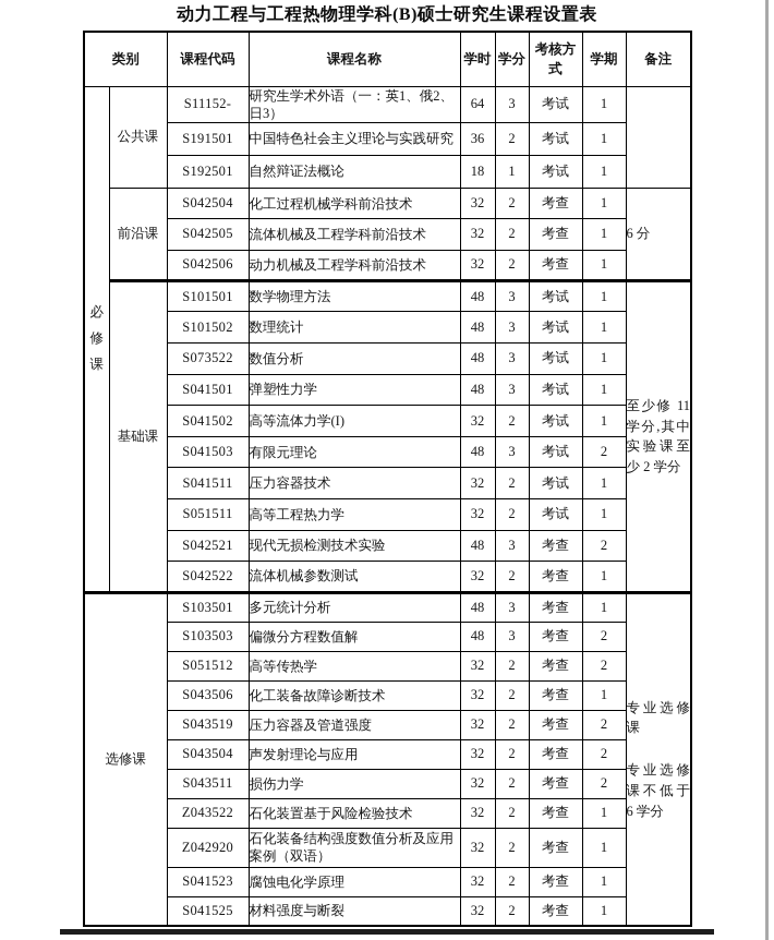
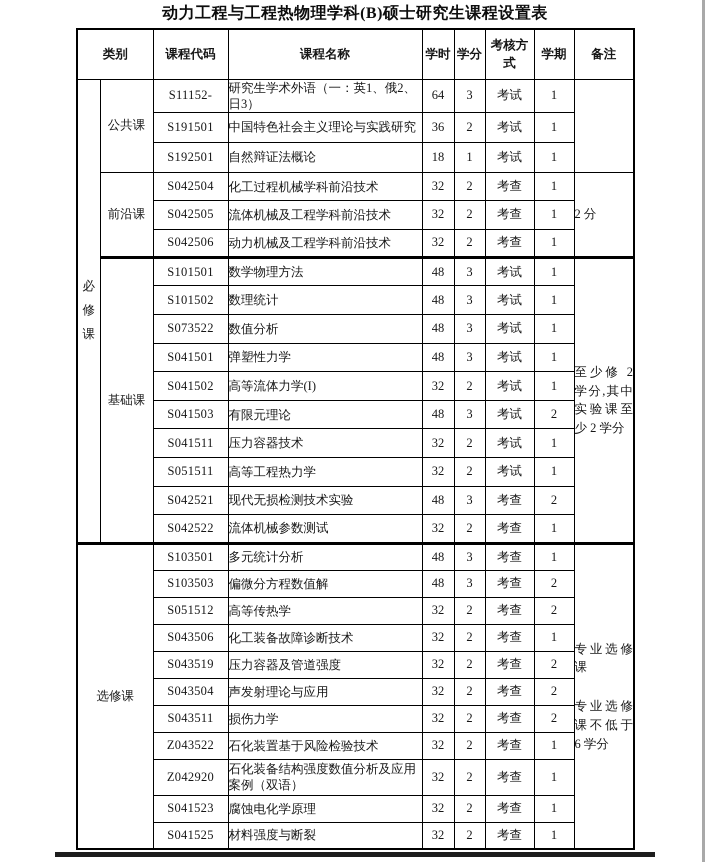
  动力工程与工程热物理学科(B)硕士研究生课程设置表
  类别	课程代码	课程名称	学时	学分	考核方式	学期	备注
  必修课	公共课	S11152-	研究生学术外语（一：英1、俄2、日3）	64	3	考试	1
  S191501	中国特色社会主义理论与实践研究	36	2	考试	1
  S192501	自然辩证法概论	18	1	考试	1
- 前沿课	S042504	化工过程机械学科前沿技术	32	2	考查	1	6 分
+ 前沿课	S042504	化工过程机械学科前沿技术	32	2	考查	1	2 分
  S042505	流体机械及工程学科前沿技术	32	2	考查	1
  S042506	动力机械及工程学科前沿技术	32	2	考查	1
- 基础课	S101501	数学物理方法	48	3	考试	1	至少修 11 学分,其中实验课至少 2 学分
+ 基础课	S101501	数学物理方法	48	3	考试	1	至少修 2 学分,其中实验课至少 2 学分
  S101502	数理统计	48	3	考试	1
  S073522	数值分析	48	3	考试	1
  S041501	弹塑性力学	48	3	考试	1
  S041502	高等流体力学(I)	32	2	考试	1
  S041503	有限元理论	48	3	考试	2
  S041511	压力容器技术	32	2	考试	1
  S051511	高等工程热力学	32	2	考试	1
  S042521	现代无损检测技术实验	48	3	考查	2
  S042522	流体机械参数测试	32	2	考查	1
  选修课	S103501	多元统计分析	48	3	考查	1	专业选修课专业选修课不低于 6 学分
  S103503	偏微分方程数值解	48	3	考查	2
  S051512	高等传热学	32	2	考查	2
  S043506	化工装备故障诊断技术	32	2	考查	1
  S043519	压力容器及管道强度	32	2	考查	2
  S043504	声发射理论与应用	32	2	考查	2
  S043511	损伤力学	32	2	考查	2
  Z043522	石化装置基于风险检验技术	32	2	考查	1
  Z042920	石化装备结构强度数值分析及应用案例（双语）	32	2	考查	1
  S041523	腐蚀电化学原理	32	2	考查	1
  S041525	材料强度与断裂	32	2	考查	1
